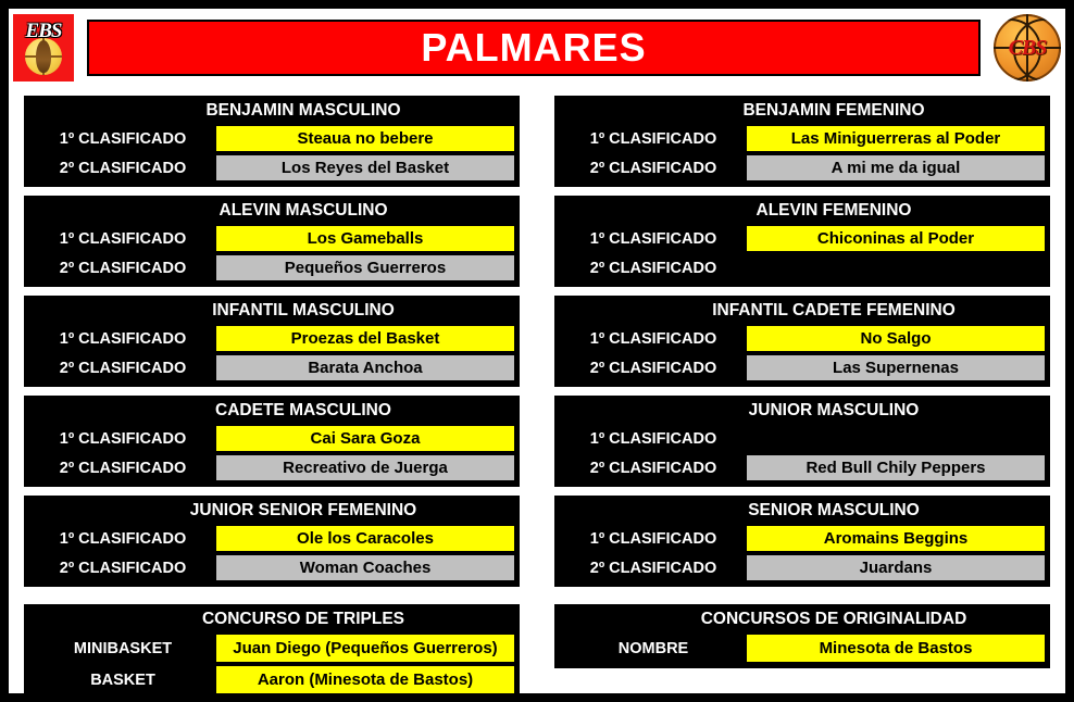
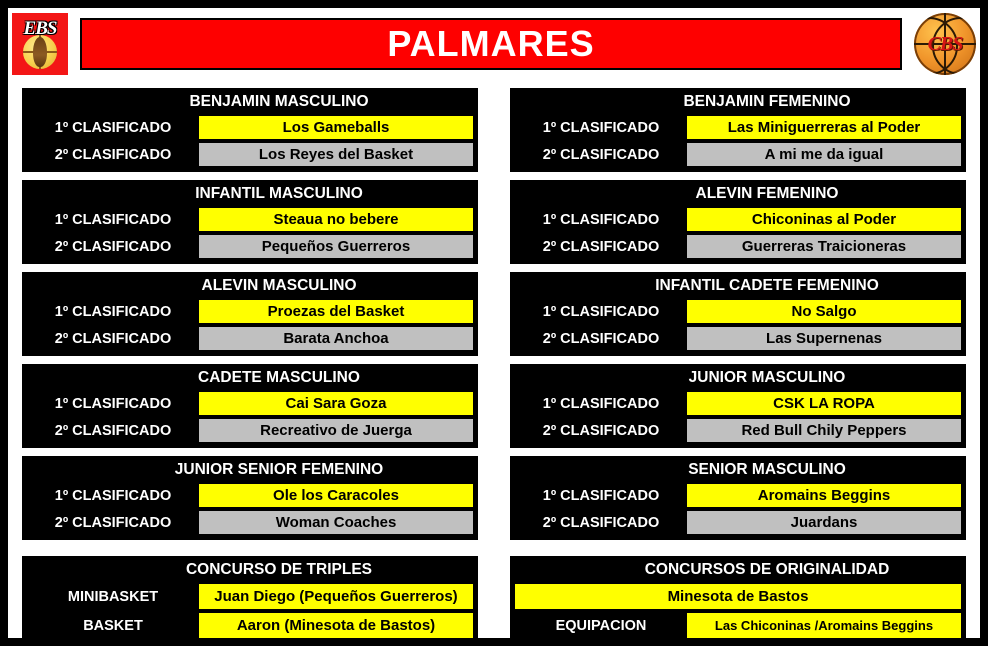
  EBS
  PALMARES
  CBS
  BENJAMIN MASCULINO
  1º CLASIFICADO
- Steaua no bebere
+ Los Gameballs
  2º CLASIFICADO
  Los Reyes del Basket
- ALEVIN MASCULINO
+ INFANTIL MASCULINO
  1º CLASIFICADO
- Los Gameballs
+ Steaua no bebere
  2º CLASIFICADO
  Pequeños Guerreros
- INFANTIL MASCULINO
+ ALEVIN MASCULINO
  1º CLASIFICADO
  Proezas del Basket
  2º CLASIFICADO
  Barata Anchoa
  CADETE MASCULINO
  1º CLASIFICADO
  Cai Sara Goza
  2º CLASIFICADO
  Recreativo de Juerga
  JUNIOR SENIOR FEMENINO
  1º CLASIFICADO
  Ole los Caracoles
  2º CLASIFICADO
  Woman Coaches
  BENJAMIN FEMENINO
  1º CLASIFICADO
  Las Miniguerreras al Poder
  2º CLASIFICADO
  A mi me da igual
  ALEVIN FEMENINO
  1º CLASIFICADO
  Chiconinas al Poder
  2º CLASIFICADO
+ Guerreras Traicioneras
  INFANTIL CADETE FEMENINO
  1º CLASIFICADO
  No Salgo
  2º CLASIFICADO
  Las Supernenas
  JUNIOR MASCULINO
  1º CLASIFICADO
+ CSK LA ROPA
  2º CLASIFICADO
  Red Bull Chily Peppers
  SENIOR MASCULINO
  1º CLASIFICADO
  Aromains Beggins
  2º CLASIFICADO
  Juardans
  CONCURSO DE TRIPLES
  MINIBASKET
  Juan Diego (Pequeños Guerreros)
  BASKET
  Aaron (Minesota de Bastos)
  CONCURSOS DE ORIGINALIDAD
- NOMBRE
  Minesota de Bastos
+ EQUIPACION
+ Las Chiconinas /Aromains Beggins
